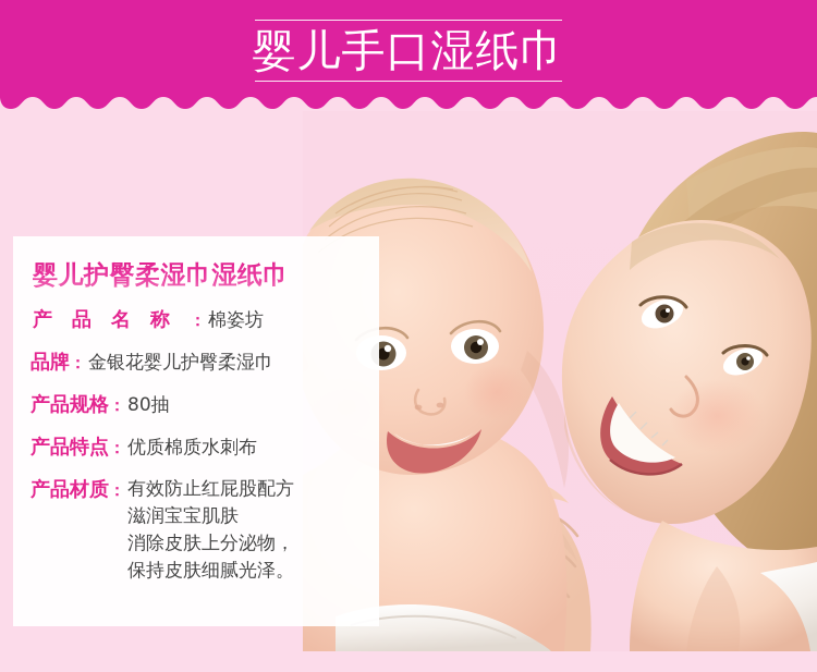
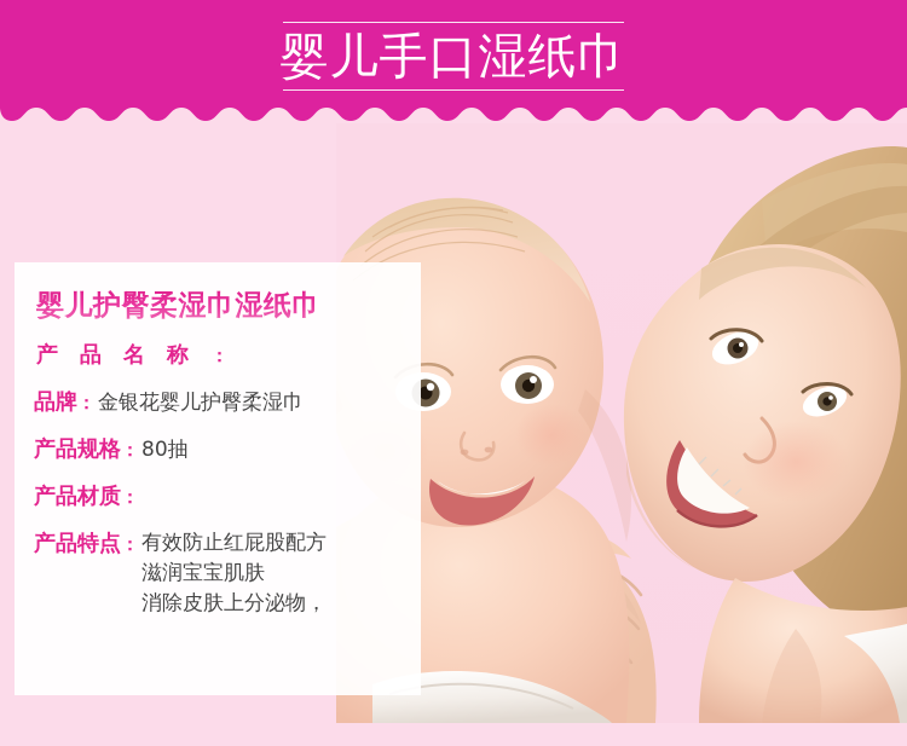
  婴儿手口湿纸巾
  婴儿护臀柔湿巾湿纸巾
  产品名称
  ：
- 棉姿坊
  品牌
  ：
  金银花婴儿护臀柔湿巾
  产品规格
  ：
  80抽
- 产品特点
+ 产品材质
  ：
- 优质棉质水刺布
- 产品材质
+ 产品特点
  ：
  有效防止红屁股配方
  滋润宝宝肌肤
  消除皮肤上分泌物，
- 保持皮肤细腻光泽。
